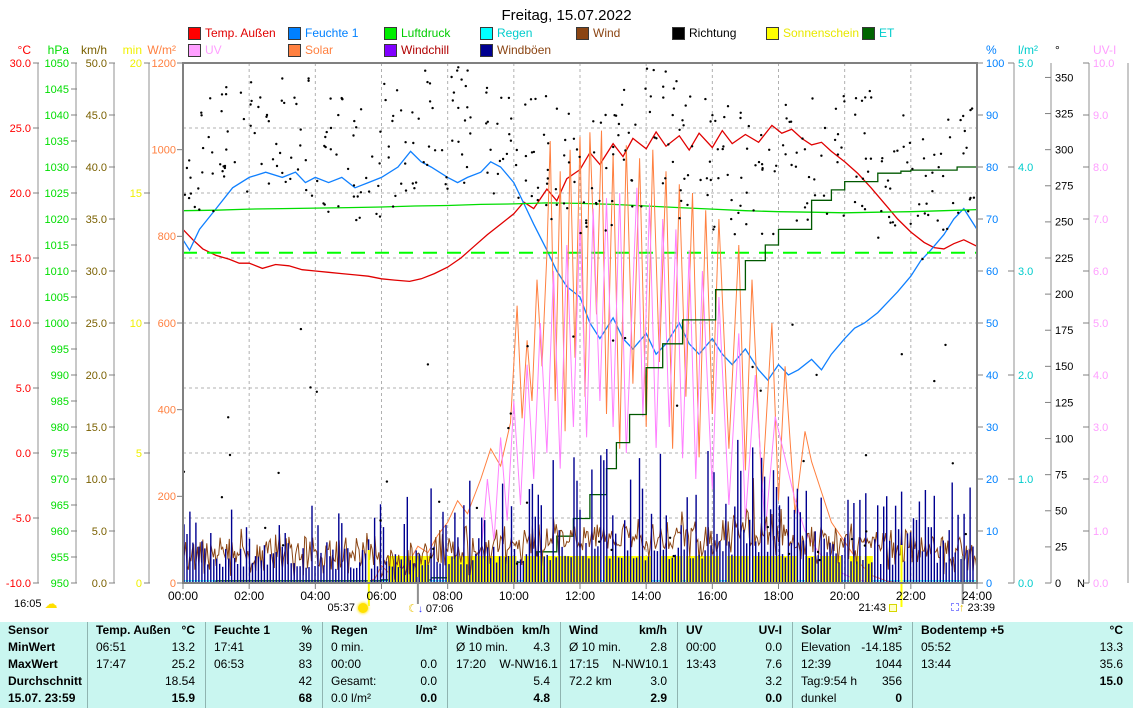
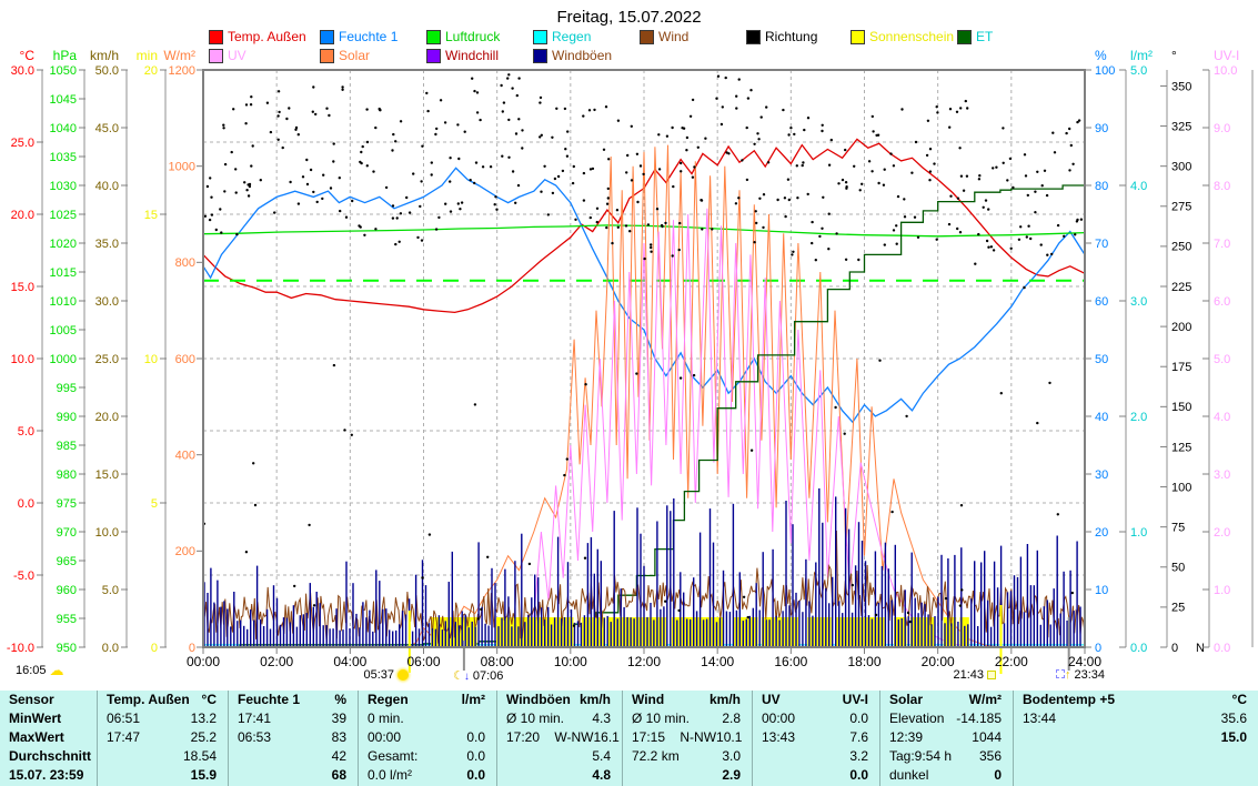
  Freitag, 15.07.2022
  Temp. Außen
  Feuchte 1
  Luftdruck
  Regen
  Wind
  Richtung
  Sonnenschein
  ET
  UV
  Solar
  Windchill
  Windböen
  30.0
  25.0
  20.0
  15.0
  10.0
  5.0
  0.0
  -5.0
  -10.0
  °C
  1050
  1045
  1040
  1035
  1030
  1025
  1020
  1015
  1010
  1005
  1000
  995
  990
  985
  980
  975
  970
  965
  960
  955
  950
  hPa
  50.0
  45.0
  40.0
  35.0
  30.0
  25.0
  20.0
  15.0
  10.0
  5.0
  0.0
  km/h
  20
  15
  10
  5
  0
  min
  1200
  1000
  800
  600
  400
  200
  0
  W/m²
  100
  90
  80
  70
  60
  50
  40
  30
  20
  10
  0
  %
  5.0
  4.0
  3.0
  2.0
  1.0
  0.0
  l/m²
  350
  325
  300
  275
  250
  225
  200
  175
  150
  125
  100
  75
  50
  25
  0
  N
  °
  10.0
  9.0
  8.0
  7.0
  6.0
  5.0
  4.0
  3.0
  2.0
  1.0
  0.0
  UV-I
  00:00
  02:00
  04:00
  06:00
  08:00
  10:00
  12:00
  14:00
  16:00
  18:00
  20:00
  22:00
  24:00
  16:05
  ☁
  05:37
  ☾↓
  07:06
  21:43
  ↑
- 23:39
+ 23:34
  Sensor
  MinWert
  MaxWert
  Durchschnitt
  15.07. 23:59
  Temp. Außen
  °C
  06:51
  13.2
  17:47
  25.2
  18.54
  15.9
  Feuchte 1
  %
  17:41
  39
  06:53
  83
  42
  68
  Regen
  l/m²
  0 min.
  00:00
  0.0
  Gesamt:
  0.0
  0.0 l/m²
  0.0
  Windböen
  km/h
  Ø 10 min.
  4.3
  17:20 W-NW
  16.1
  5.4
  4.8
  Wind
  km/h
  Ø 10 min.
  2.8
  17:15 N-NW
  10.1
  72.2 km
  3.0
  2.9
  UV
  UV-I
  00:00
  0.0
  13:43
  7.6
  3.2
  0.0
  Solar
  W/m²
  Elevation
  -14.185
  12:39
  1044
  Tag:9:54 h
  356
  dunkel
  0
  Bodentemp +5
  °C
- 05:52
- 13.3
  13:44
  35.6
  15.0
